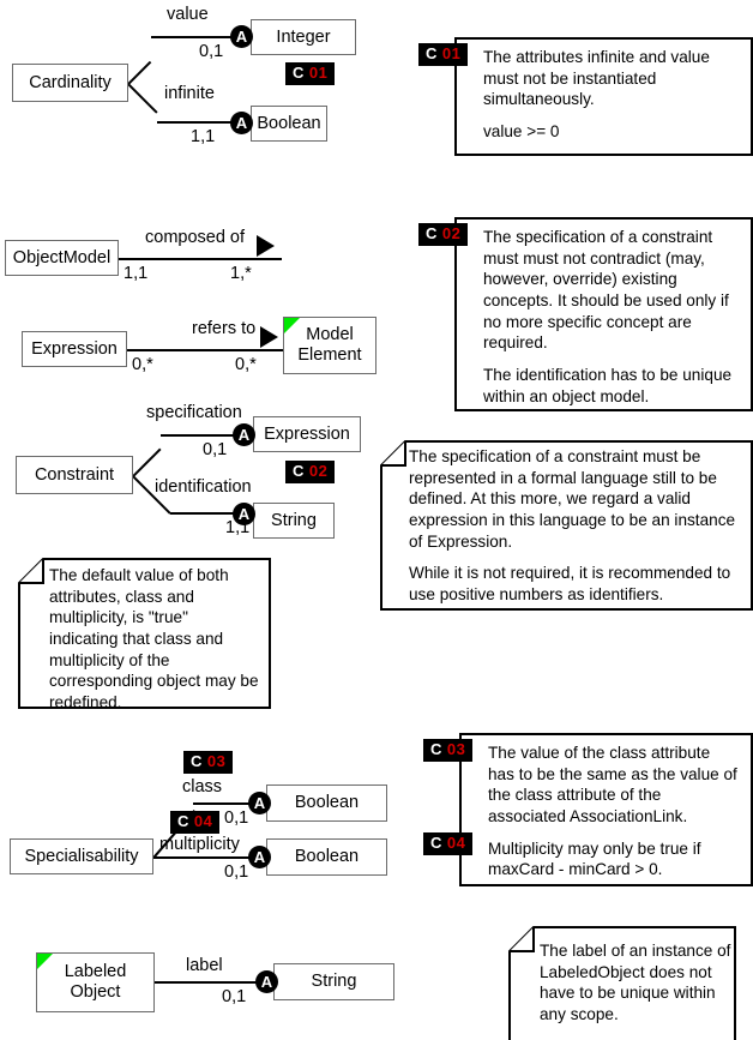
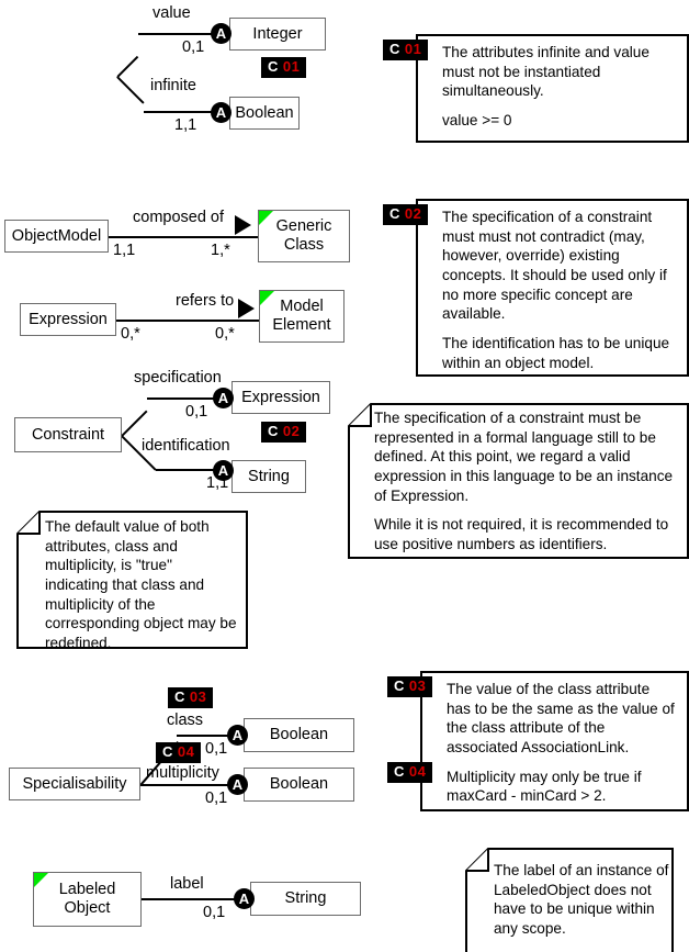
- Cardinality
  value
  0,1
  infinite
  1,1
  A
  A
  Integer
  Boolean
  C 01
  The attributes infinite and value must not be instantiated simultaneously.
  value >= 0
  C 01
  ObjectModel
  composed of
  1,1
  1,*
+ Generic
+ Class
  Expression
  refers to
  0,*
  0,*
  Model
  Element
  Constraint
  specification
  0,1
  identification
  1,1
  A
  A
  Expression
  String
  C 02
- The specification of a constraint must must not contradict (may, however, override) existing concepts. It should be used only if no more specific concept are required.
+ The specification of a constraint must must not contradict (may, however, override) existing concepts. It should be used only if no more specific concept are available.
  The identification has to be unique within an object model.
  C 02
- The specification of a constraint must be represented in a formal language still to be defined. At this more, we regard a valid expression in this language to be an instance of Expression.
+ The specification of a constraint must be represented in a formal language still to be defined. At this point, we regard a valid expression in this language to be an instance of Expression.
  While it is not required, it is recommended to use positive numbers as identifiers.
  The default value of both attributes, class and multiplicity, is "true" indicating that class and multiplicity of the corresponding object may be redefined.
  Specialisability
  C 03
  class
  0,1
  C 04
  multiplicity
  0,1
  A
  A
  Boolean
  Boolean
  The value of the class attribute has to be the same as the value of the class attribute of the associated AssociationLink.
- Multiplicity may only be true if maxCard - minCard > 0.
+ Multiplicity may only be true if maxCard - minCard > 2.
  C 03
  C 04
  Labeled
  Object
  label
  0,1
  A
  String
  The label of an instance of LabeledObject does not have to be unique within any scope.
